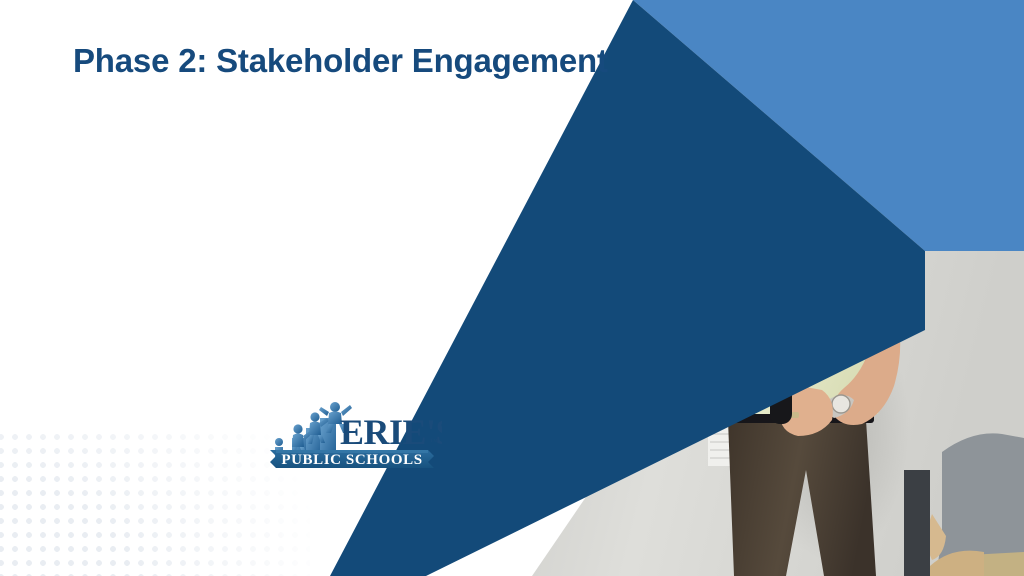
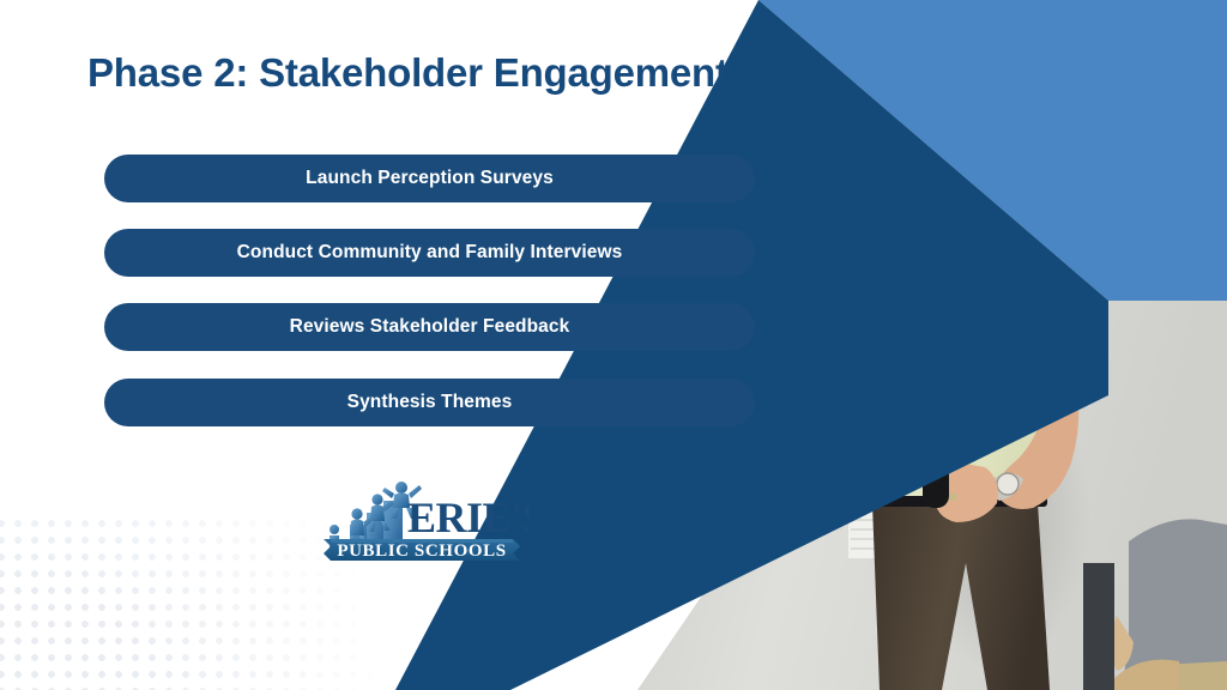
  Phase 2: Stakeholder Engagement
+ Launch Perception Surveys
+ Conduct Community and Family Interviews
+ Reviews Stakeholder Feedback
+ Synthesis Themes
  ERIE'
  PUBLIC SCHOOLS
